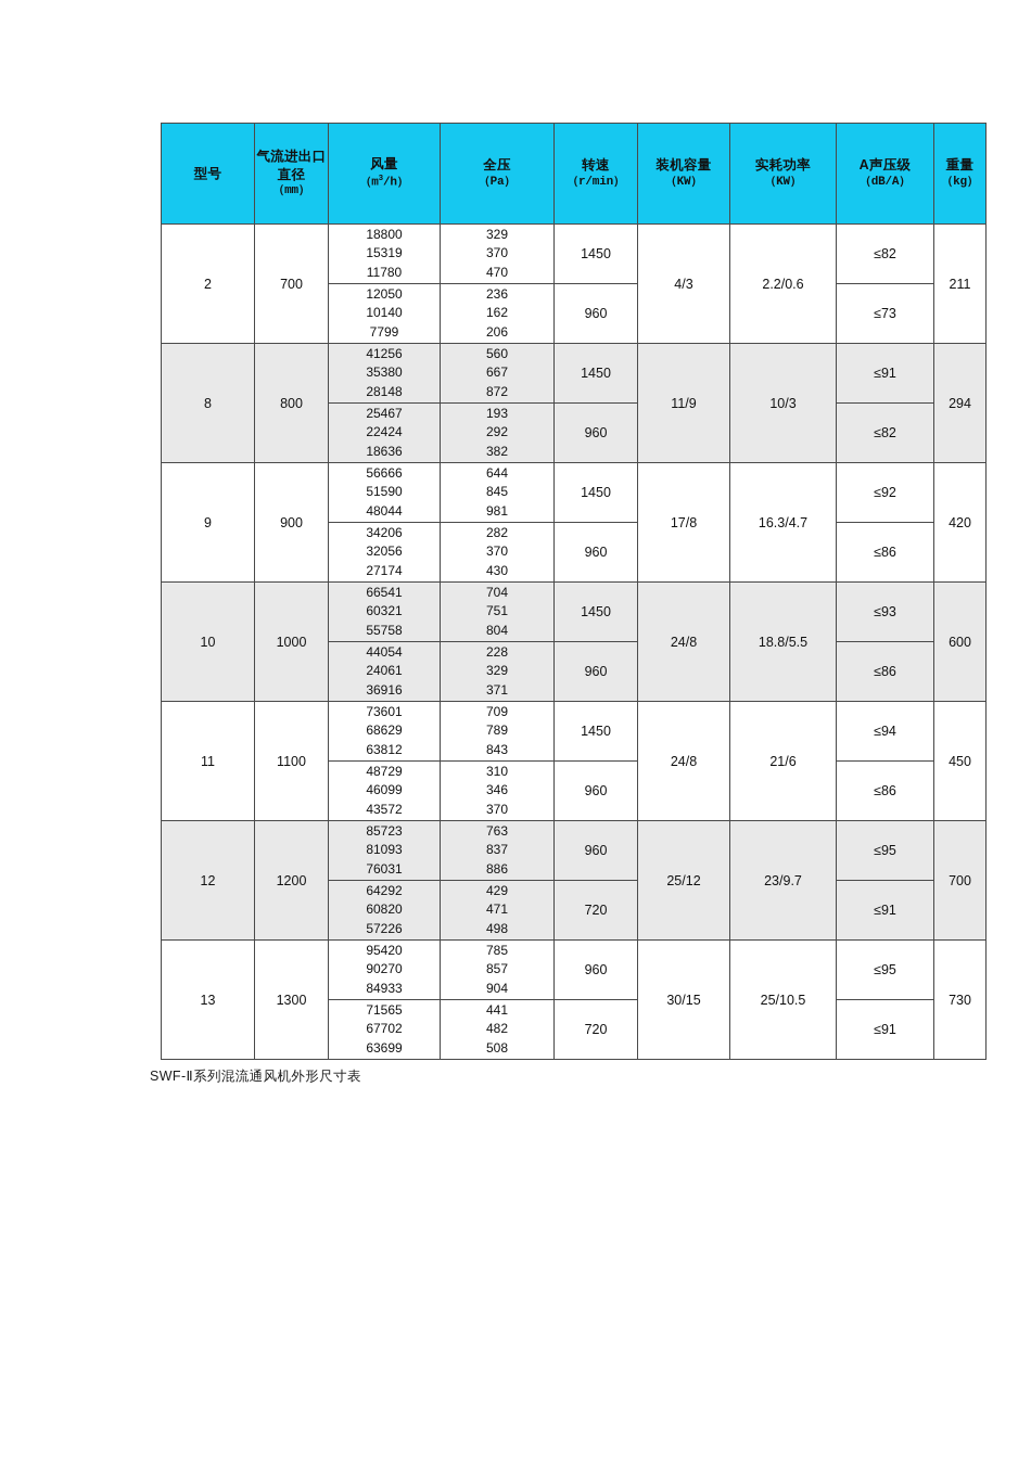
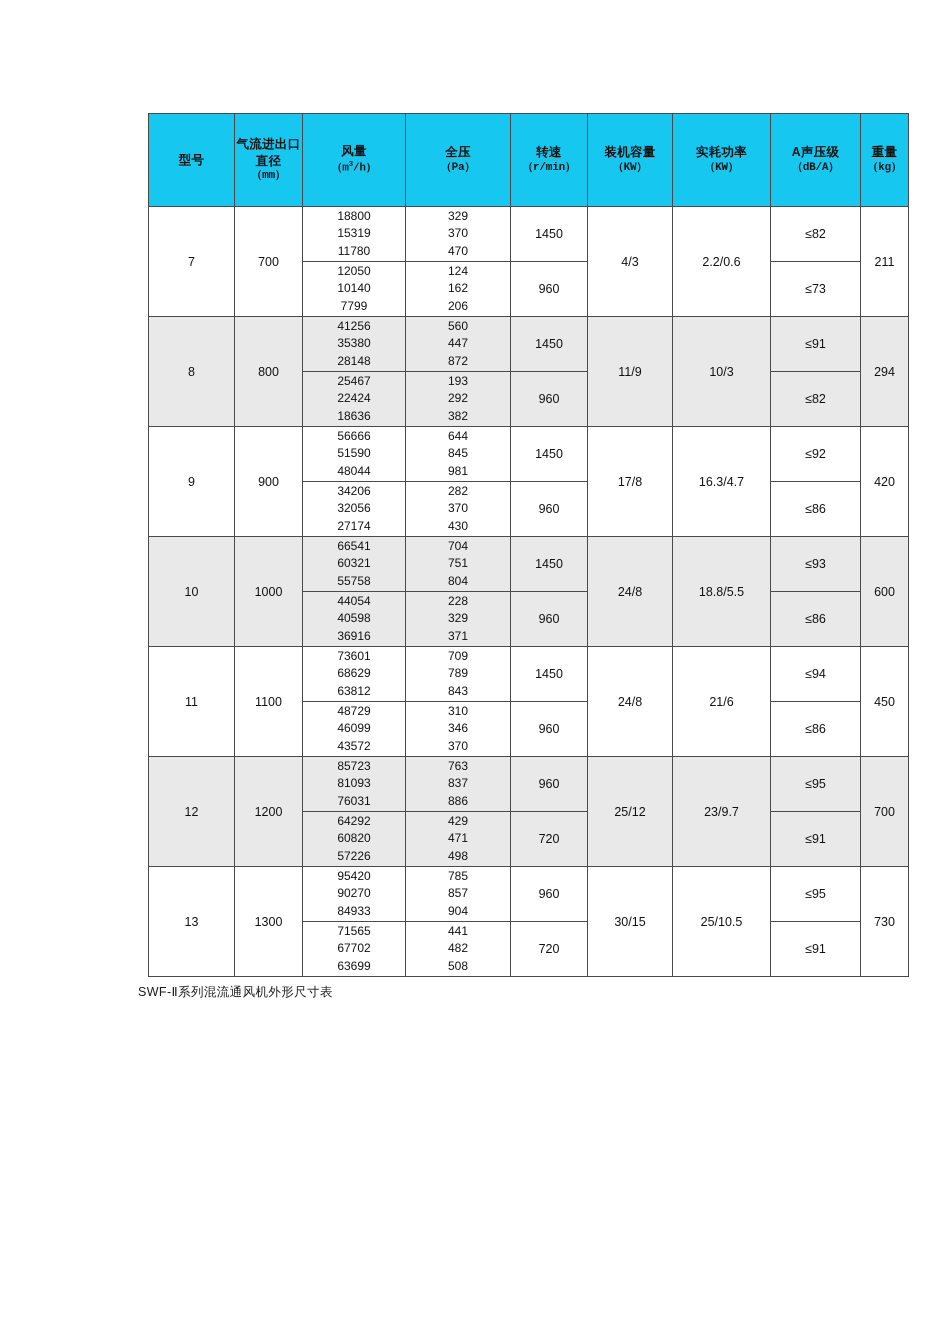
  型号	气流进出口直径（mm）	风量（m3/h）	全压（Pa）	转速（r/min）	装机容量（KW）	实耗功率（KW）	A声压级（dB/A）	重量（kg）
- 2	700	188001531911780	329370470	1450	4/3	2.2/0.6	≤82	211
+ 7	700	188001531911780	329370470	1450	4/3	2.2/0.6	≤82	211
- 12050101407799	236162206	960	≤73
+ 12050101407799	124162206	960	≤73
- 8	800	412563538028148	560667872	1450	11/9	10/3	≤91	294
+ 8	800	412563538028148	560447872	1450	11/9	10/3	≤91	294
  254672242418636	193292382	960	≤82
  9	900	566665159048044	644845981	1450	17/8	16.3/4.7	≤92	420
  342063205627174	282370430	960	≤86
  10	1000	665416032155758	704751804	1450	24/8	18.8/5.5	≤93	600
- 440542406136916	228329371	960	≤86
+ 440544059836916	228329371	960	≤86
  11	1100	736016862963812	709789843	1450	24/8	21/6	≤94	450
  487294609943572	310346370	960	≤86
  12	1200	857238109376031	763837886	960	25/12	23/9.7	≤95	700
  642926082057226	429471498	720	≤91
  13	1300	954209027084933	785857904	960	30/15	25/10.5	≤95	730
  715656770263699	441482508	720	≤91
  SWF-Ⅱ系列混流通风机外形尺寸表
